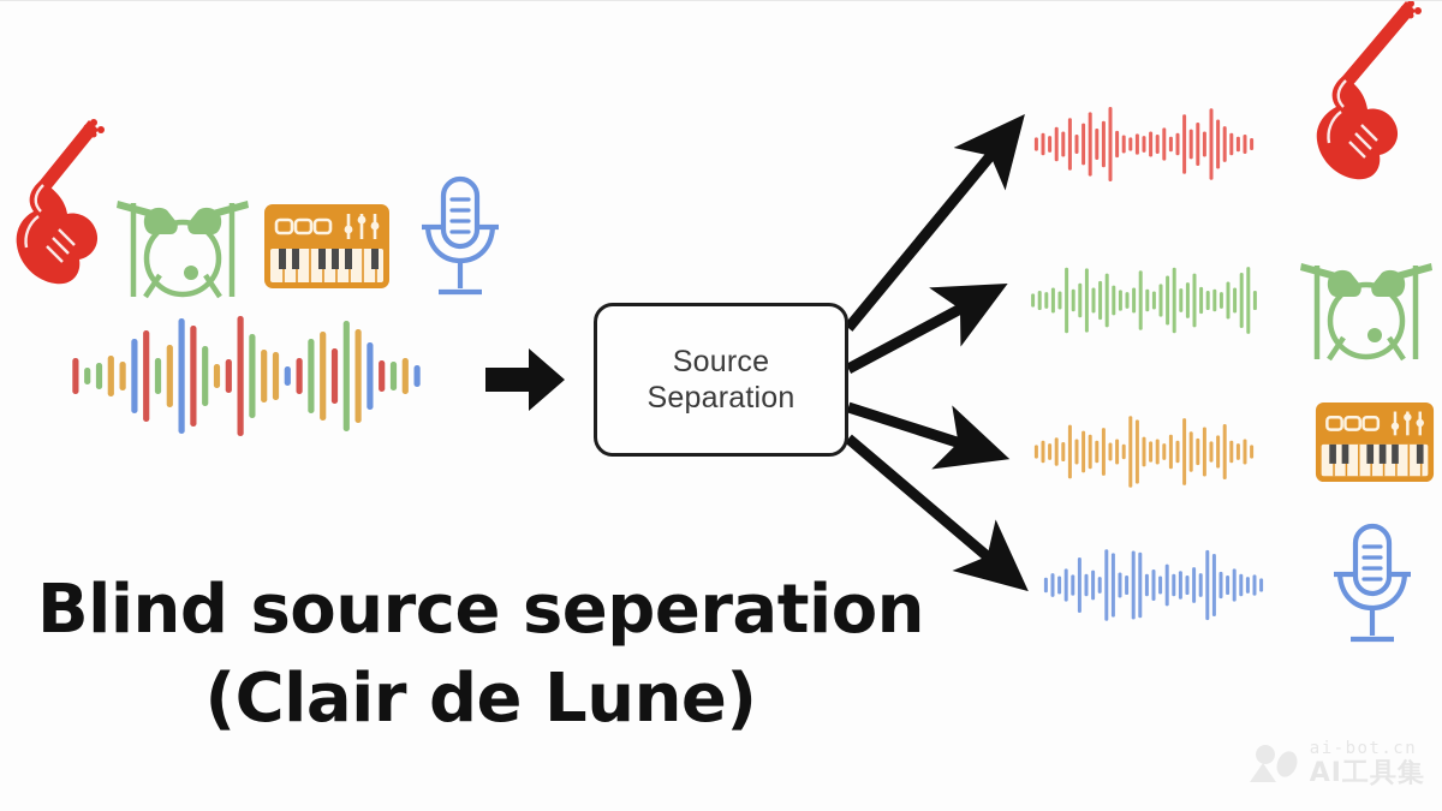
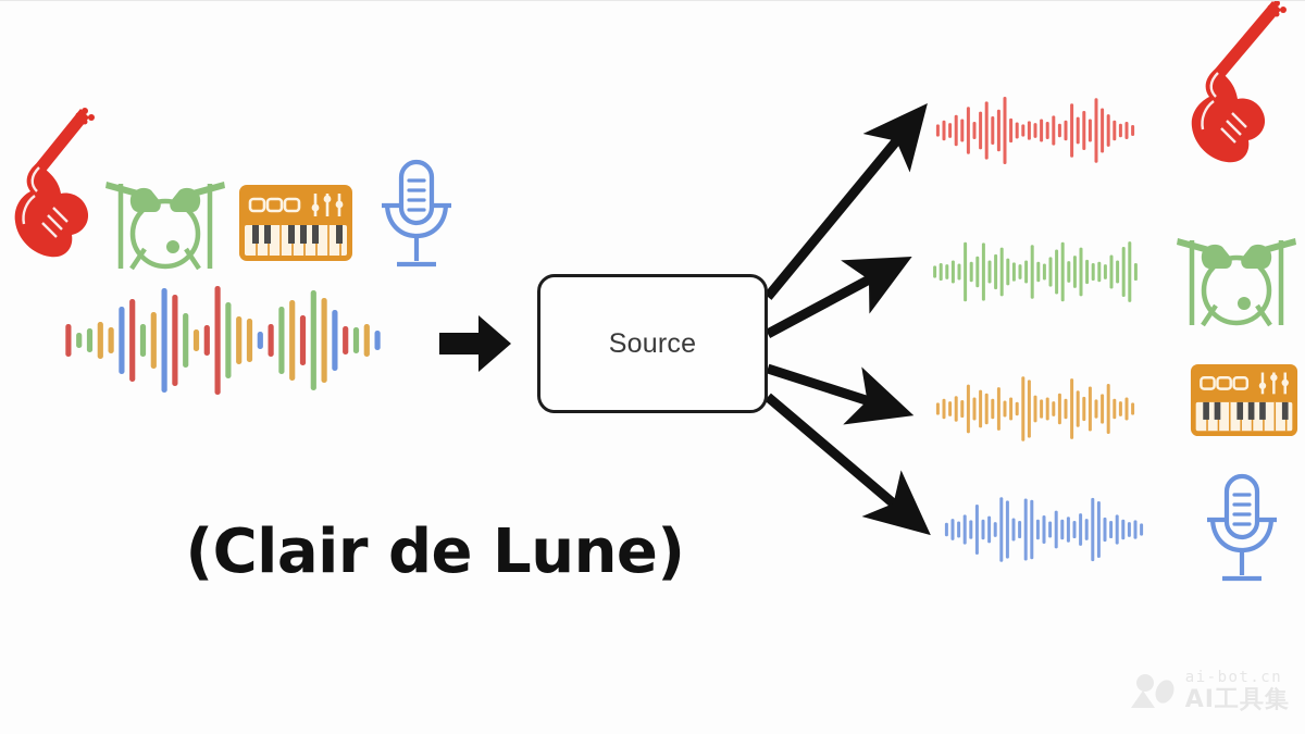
  Source
- Separation
- Blind source seperation
  (Clair de Lune)
